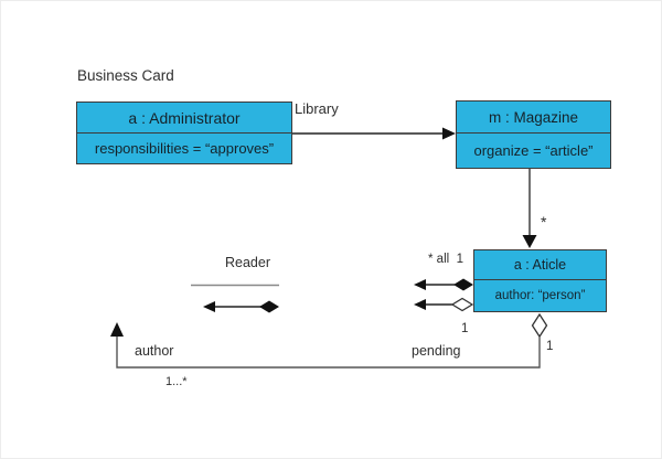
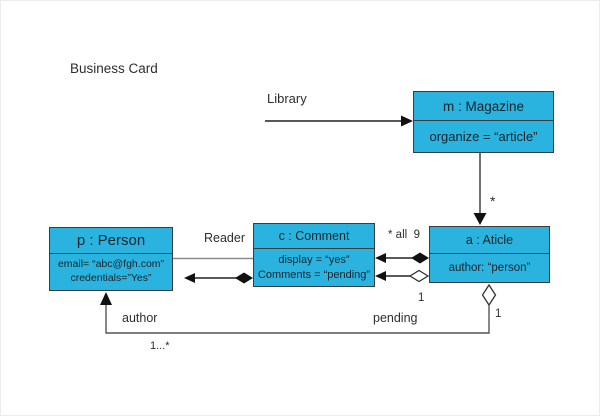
  Business Card
- a : Administrator
- responsibilities = “approves”
  m : Magazine
  organize = “article”
+ p : Person
+ email= “abc@fgh.com”
+ credentials=”Yes”
+ c : Comment
+ display = “yes”
+ Comments = “pending”
  a : Aticle
  author: “person”
  Library
  *
  Reader
- * all 1
+ * all 9
  1
  pending
  1
  author
  1...*
